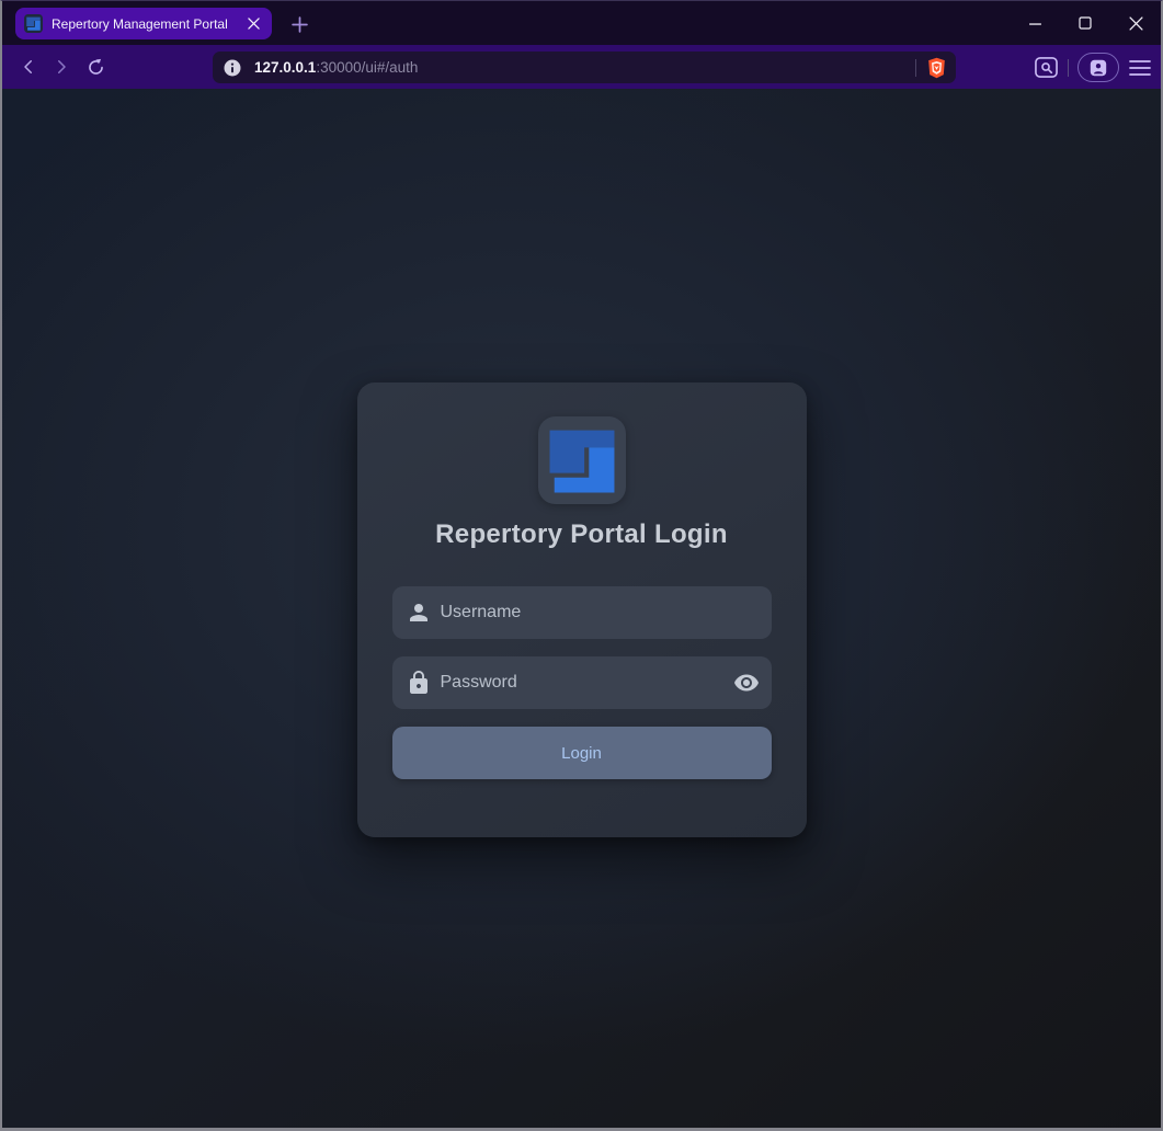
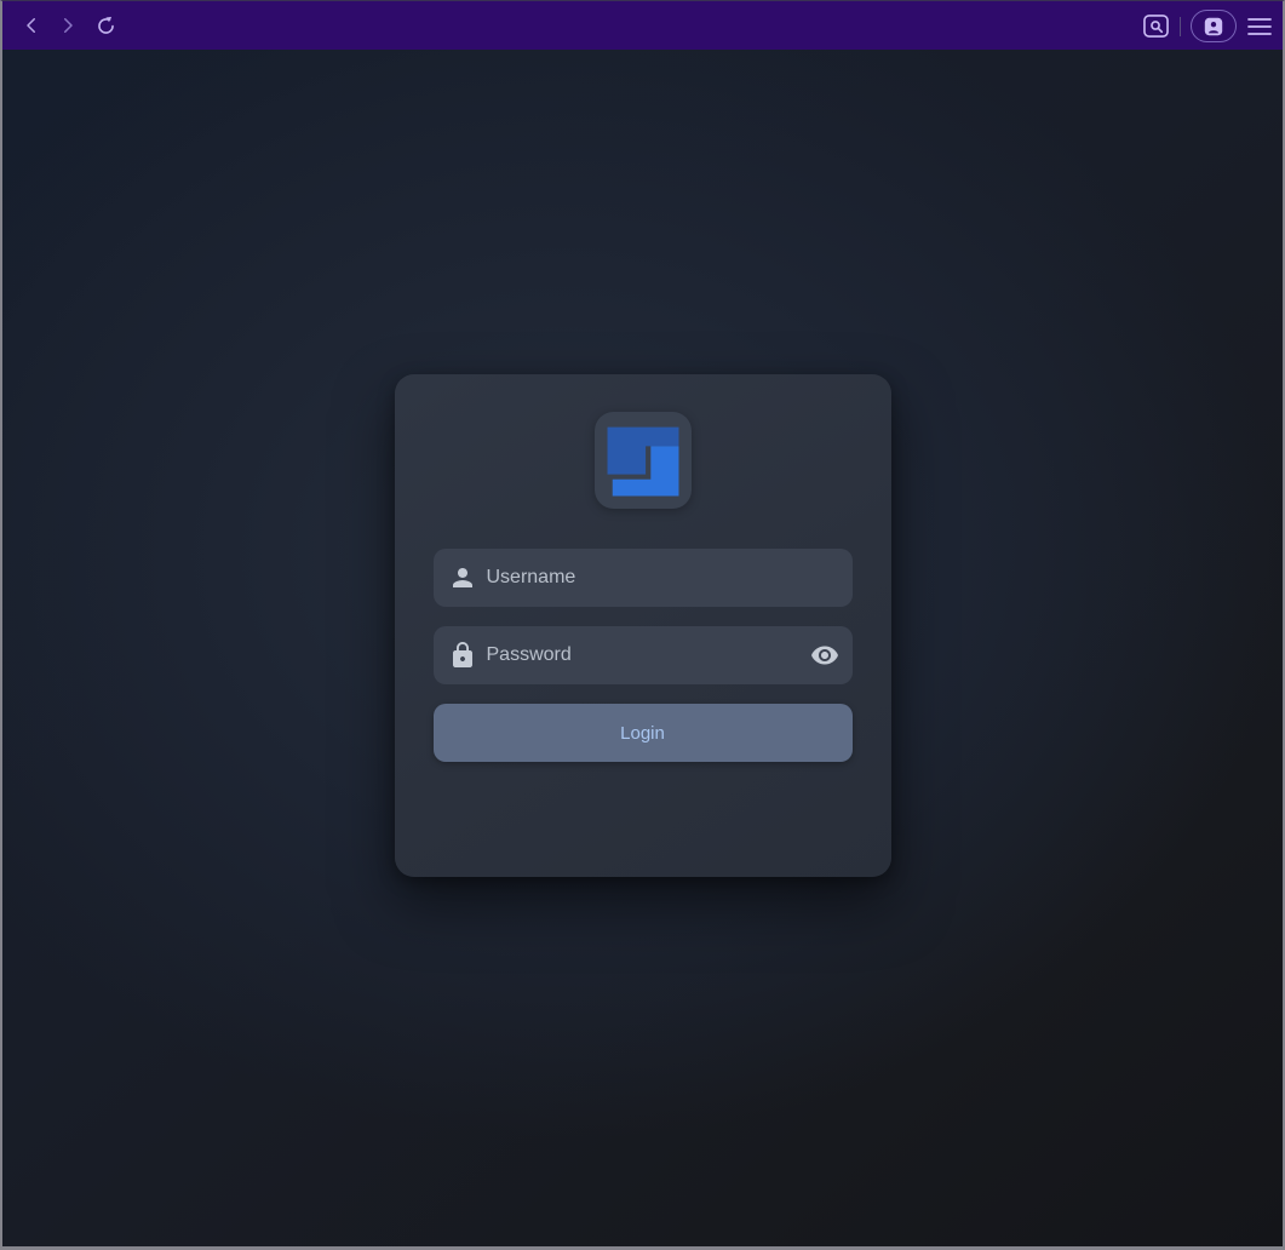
- Repertory Management Portal
- 127.0.0.1:30000/ui#/auth
- Repertory Portal Login
  Username
  Password
  Login
